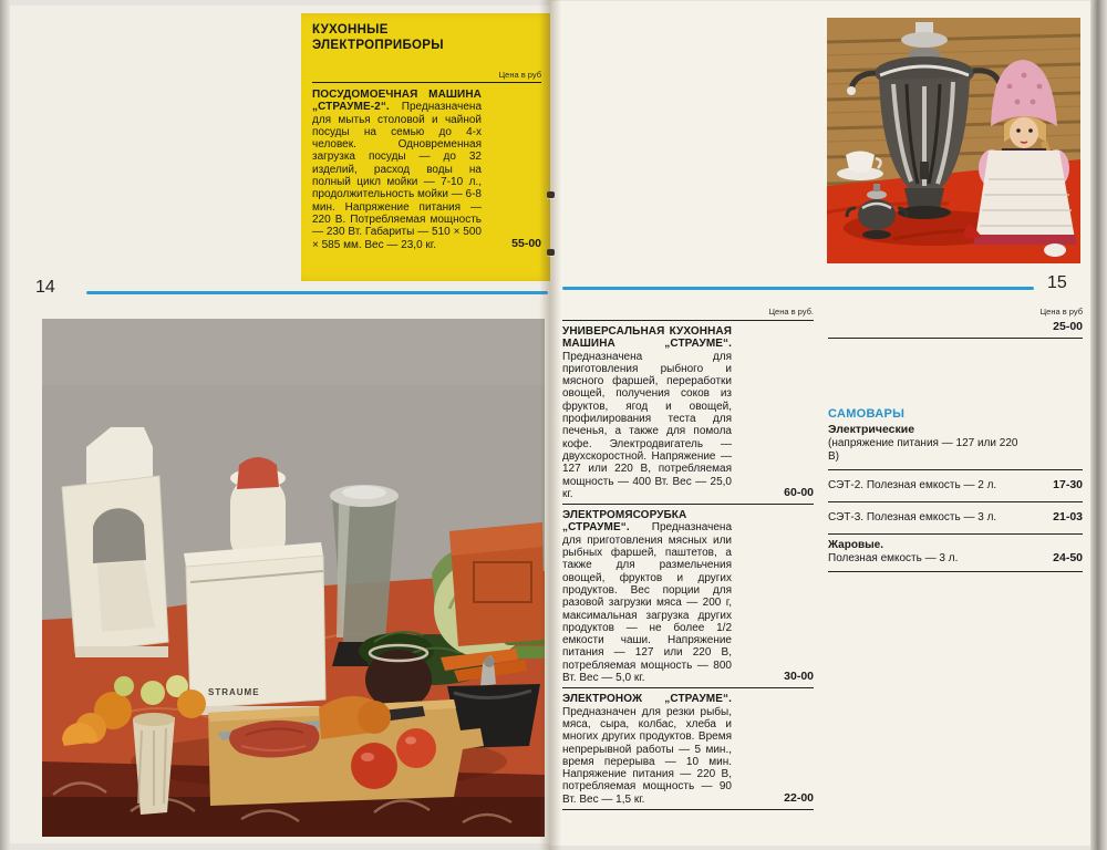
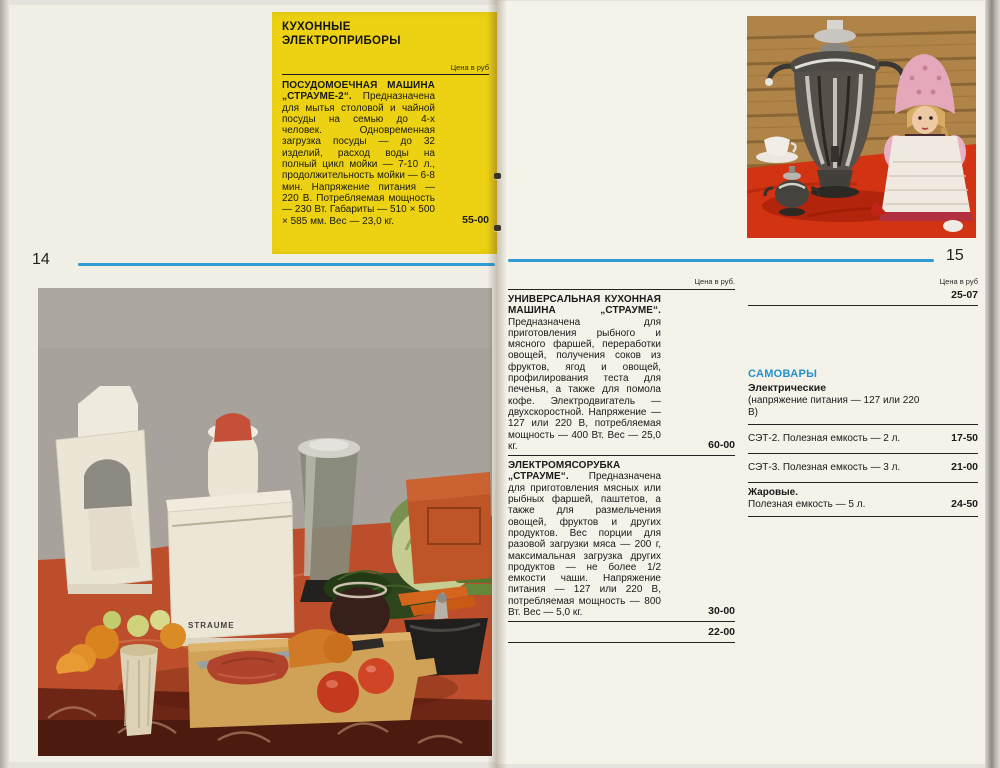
  КУХОННЫЕ ЭЛЕКТРОПРИБОРЫ
  Цена в ру
  ПОСУДОМОЕЧНАЯ МАШИНА „СТРАУМЕ-2“. Предназначена для мытья столовой и чайной посуды на семью до 4-х человек. Одновременная загрузка посуды — до 32 изделий, расход воды на полный цикл мойки — 7-10 л., продолжительность мойки — 6-8 мин. Напряжение питания — 220 В. Потребляемая мощность — 230 Вт. Габариты — 510 × 500 × 585 мм. Вес — 23,0 кг.
  55-0
  14
  STRAUME
  15
  Цена в руб.
  УНИВЕРСАЛЬНАЯ КУХОННАЯ МАШИНА „СТРАУМЕ“. Предназначена для приготовления рыбного и мясного фаршей, переработки овощей, получения соков из фруктов, ягод и овощей, профилирования теста для печенья, а также для помола кофе. Электродвигатель — двухскоростной. Напряжение — 127 или 220 В, потребляемая мощность — 400 Вт. Вес — 25,0 кг.
  60-00
  ЭЛЕКТРОМЯСОРУБКА „СТРАУМЕ“. Предназначена для приготовления мясных или рыбных фаршей, паштетов, а также для размельчения овощей, фруктов и других продуктов. Вес порции для разовой загрузки мяса — 200 г, максимальная загрузка других продуктов — не более 1/2 емкости чаши. Напряжение питания — 127 или 220 В, потребляемая мощность — 800 Вт. Вес — 5,0 кг.
  30-00
- ЭЛЕКТРОНОЖ „СТРАУМЕ“. Предназначен для резки рыбы, мяса, сыра, колбас, хлеба и многих других продуктов. Время непрерывной работы — 5 мин., время перерыва — 10 мин. Напряжение питания — 220 В, потребляемая мощность — 90 Вт. Вес — 1,5 кг.
  22-00
  Цена в руб
- 25-00
+ 25-07
  САМОВАРЫ
  Электрические
  (напряжение питания — 127 или 220 В)
  СЭТ-2. Полезная емкость — 2 л.
- 17-30
+ 17-50
  СЭТ-3. Полезная емкость — 3 л.
- 21-03
+ 21-00
  Жаровые.
- Полезная емкость — 3 л.
+ Полезная емкость — 5 л.
  24-50
